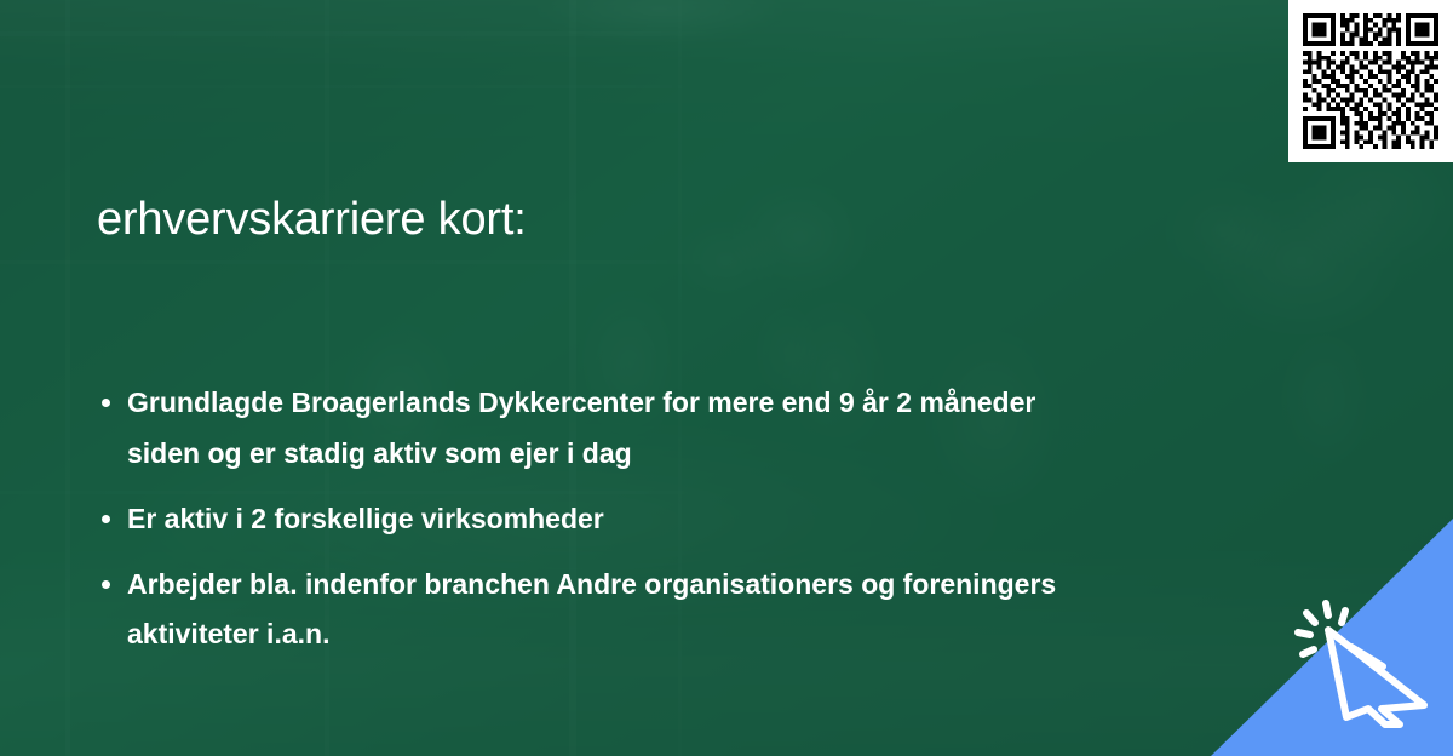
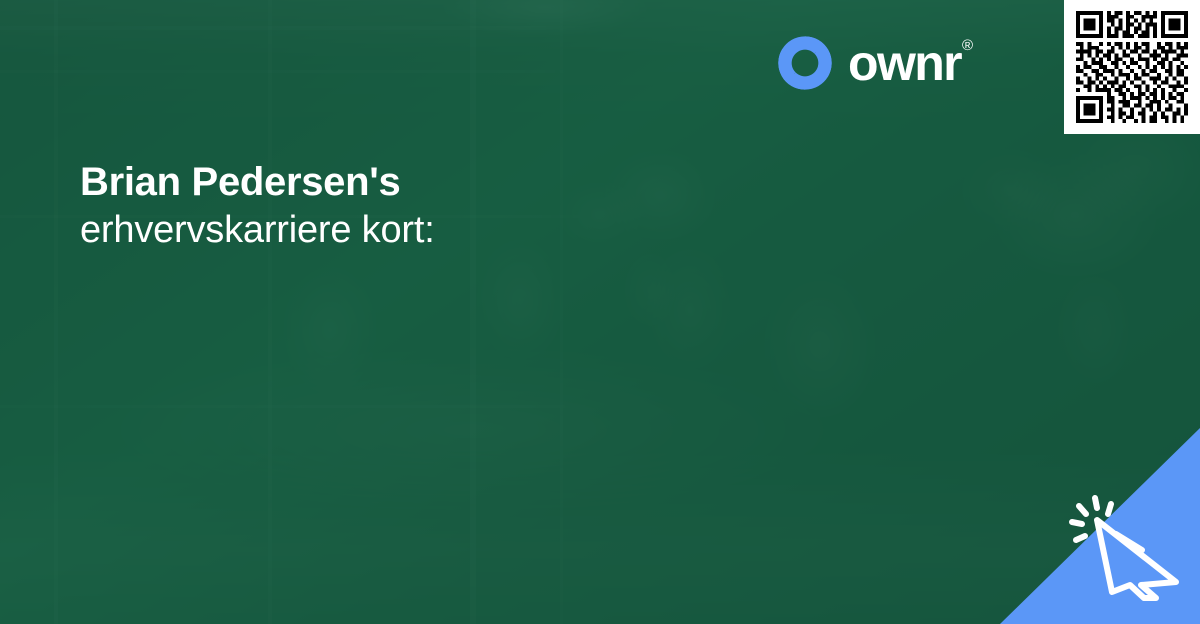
+ ownr®
+ Brian Pedersen's
  erhvervskarriere kort:
- Grundlagde Broagerlands Dykkercenter for mere end 9 år 2 måneder siden og er stadig aktiv som ejer i dag
- Er aktiv i 2 forskellige virksomheder
- Arbejder bla. indenfor branchen Andre organisationers og foreningers aktiviteter i.a.n.
